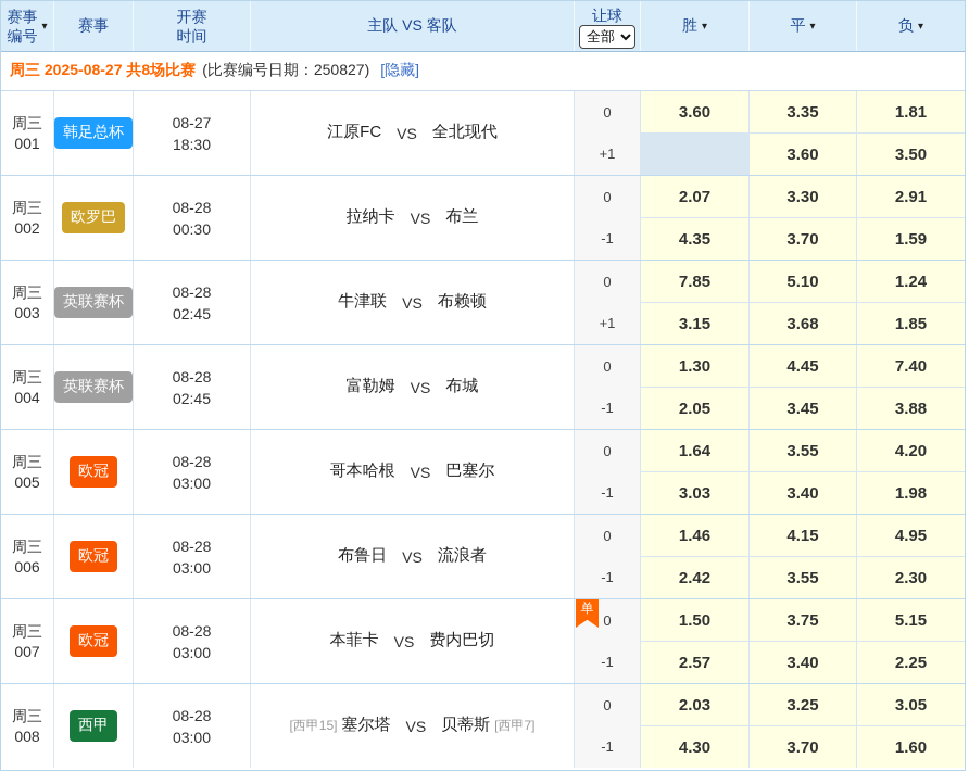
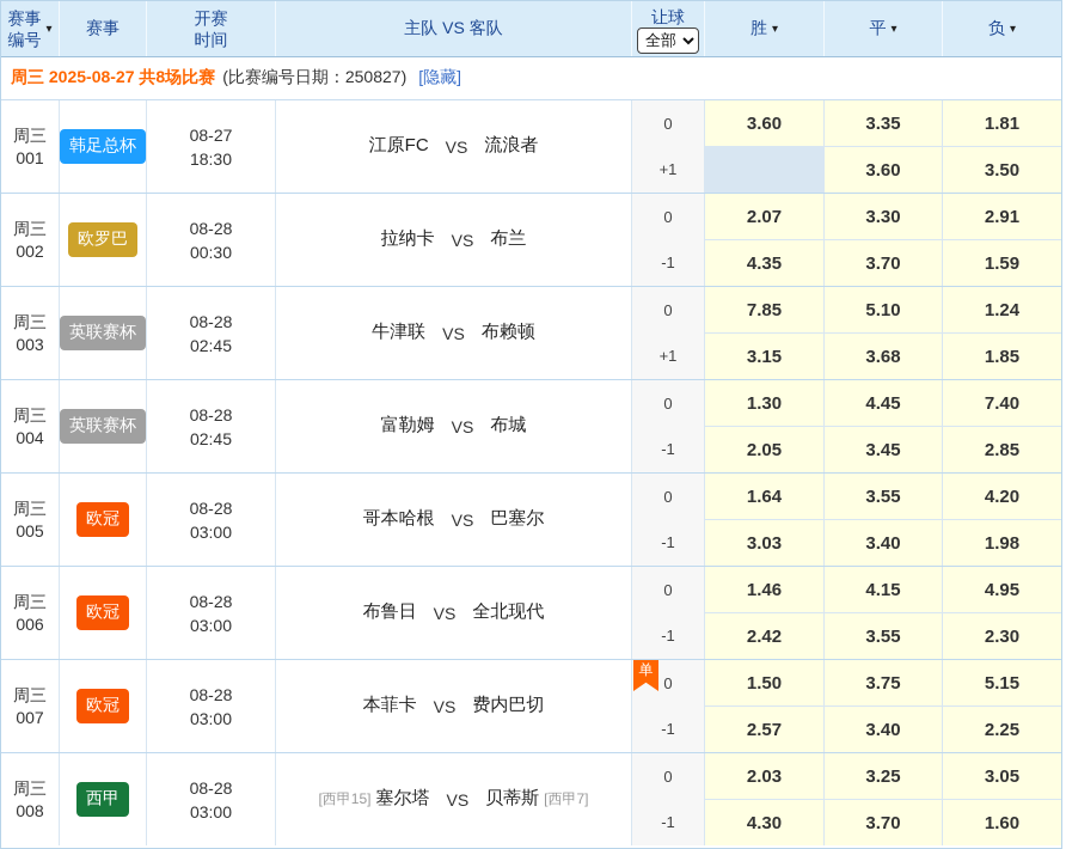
  赛事
  编号
  ▾
  赛事
  开赛
  时间
  主队 VS 客队
  让球
  全部
  胜
  ▾
  平
  ▾
  负
  ▾
  周三 2025-08-27 共8场比赛
  (比赛编号日期：250827)
  [隐藏]
  周三
  001
  韩足总杯
  08-27
  18:30
  江原FC
  VS
- 全北现代
+ 流浪者
  0
  +1
  3.60
  3.35
  1.81
  3.60
  3.50
  周三
  002
  欧罗巴
  08-28
  00:30
  拉纳卡
  VS
  布兰
  0
  -1
  2.07
  3.30
  2.91
  4.35
  3.70
  1.59
  周三
  003
  英联赛杯
  08-28
  02:45
  牛津联
  VS
  布赖顿
  0
  +1
  7.85
  5.10
  1.24
  3.15
  3.68
  1.85
  周三
  004
  英联赛杯
  08-28
  02:45
  富勒姆
  VS
  布城
  0
  -1
  1.30
  4.45
  7.40
  2.05
  3.45
- 3.88
+ 2.85
  周三
  005
  欧冠
  08-28
  03:00
  哥本哈根
  VS
  巴塞尔
  0
  -1
  1.64
  3.55
  4.20
  3.03
  3.40
  1.98
  周三
  006
  欧冠
  08-28
  03:00
  布鲁日
  VS
- 流浪者
+ 全北现代
  0
  -1
  1.46
  4.15
  4.95
  2.42
  3.55
  2.30
  周三
  007
  欧冠
  08-28
  03:00
  本菲卡
  VS
  费内巴切
  单
  0
  -1
  1.50
  3.75
  5.15
  2.57
  3.40
  2.25
  周三
  008
  西甲
  08-28
  03:00
  [西甲15]
  塞尔塔
  VS
  贝蒂斯
  [西甲7]
  0
  -1
  2.03
  3.25
  3.05
  4.30
  3.70
  1.60
